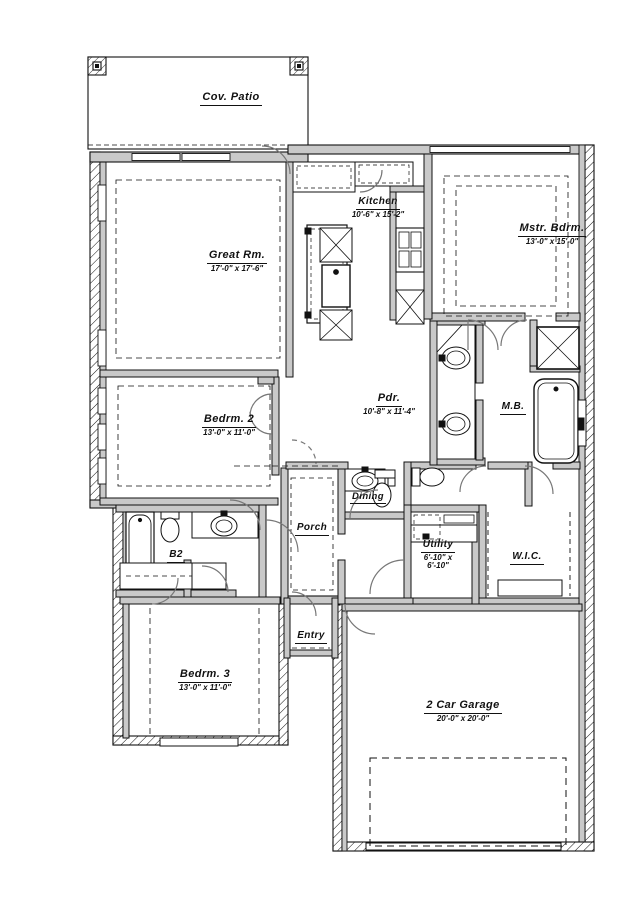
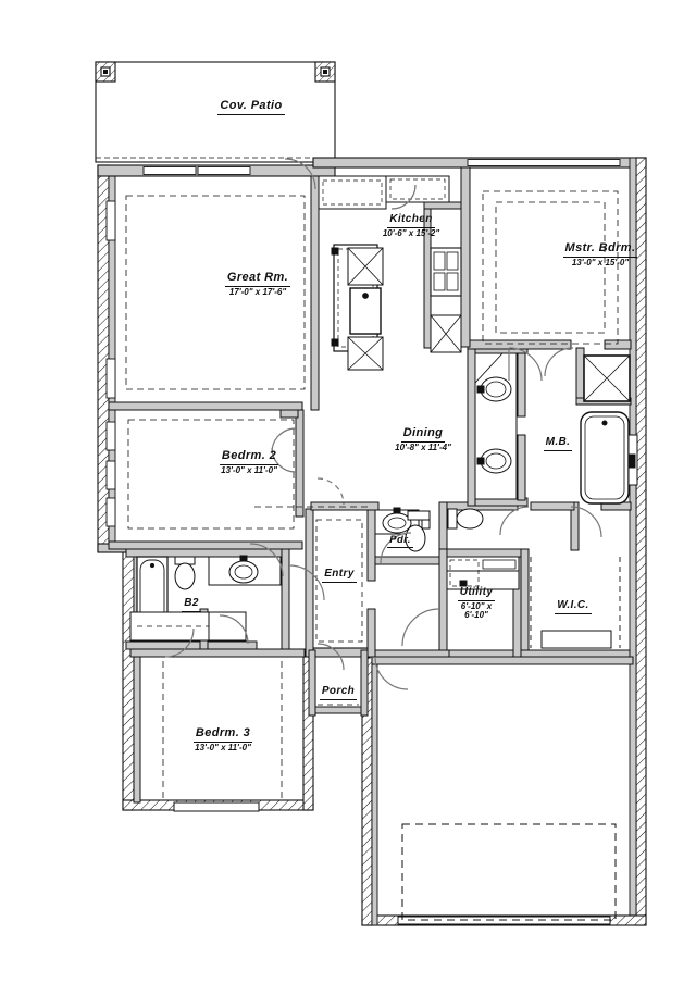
  Cov. Patio
  Great Rm.
  17'-0" x 17'-6"
  Kitchen
  10'-6" x 15'-2"
  Mstr. Bdrm.
  13'-0" x 15'-0"
- Pdr.
+ Dining
  10'-8" x 11'-4"
  Bedrm. 2
  13'-0" x 11'-0"
  M.B.
  B2
- Porch
+ Entry
- Dining
+ Pdr.
  Utility
  6'-10" x
  6'-10"
  W.I.C.
- Entry
+ Porch
  Bedrm. 3
  13'-0" x 11'-0"
- 2 Car Garage
- 20'-0" x 20'-0"
